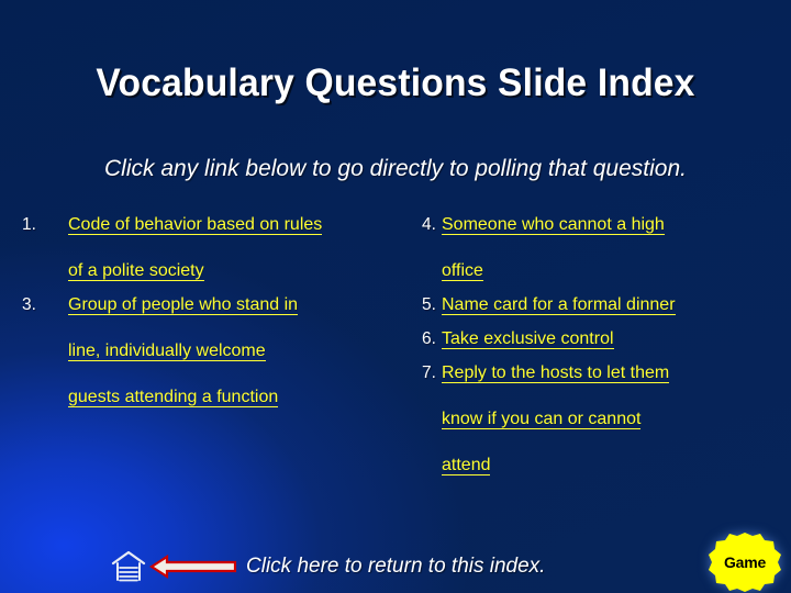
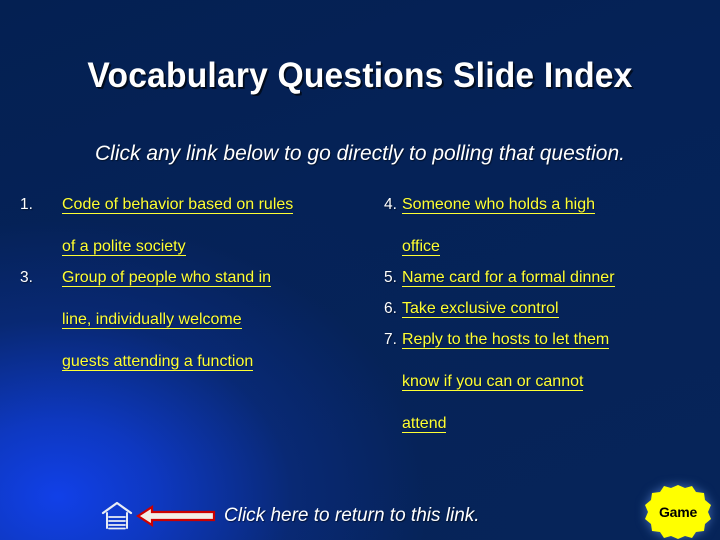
  Vocabulary Questions Slide Index
  Click any link below to go directly to polling that question.
  1.
  Code of behavior based on rules
  of a polite society
  3.
  Group of people who stand in
  line, individually welcome
  guests attending a function
  4.
- Someone who cannot a high
+ Someone who holds a high
  office
  5.
  Name card for a formal dinner
  6.
  Take exclusive control
  7.
  Reply to the hosts to let them
  know if you can or cannot
  attend
- Click here to return to this index.
+ Click here to return to this link.
  Game
